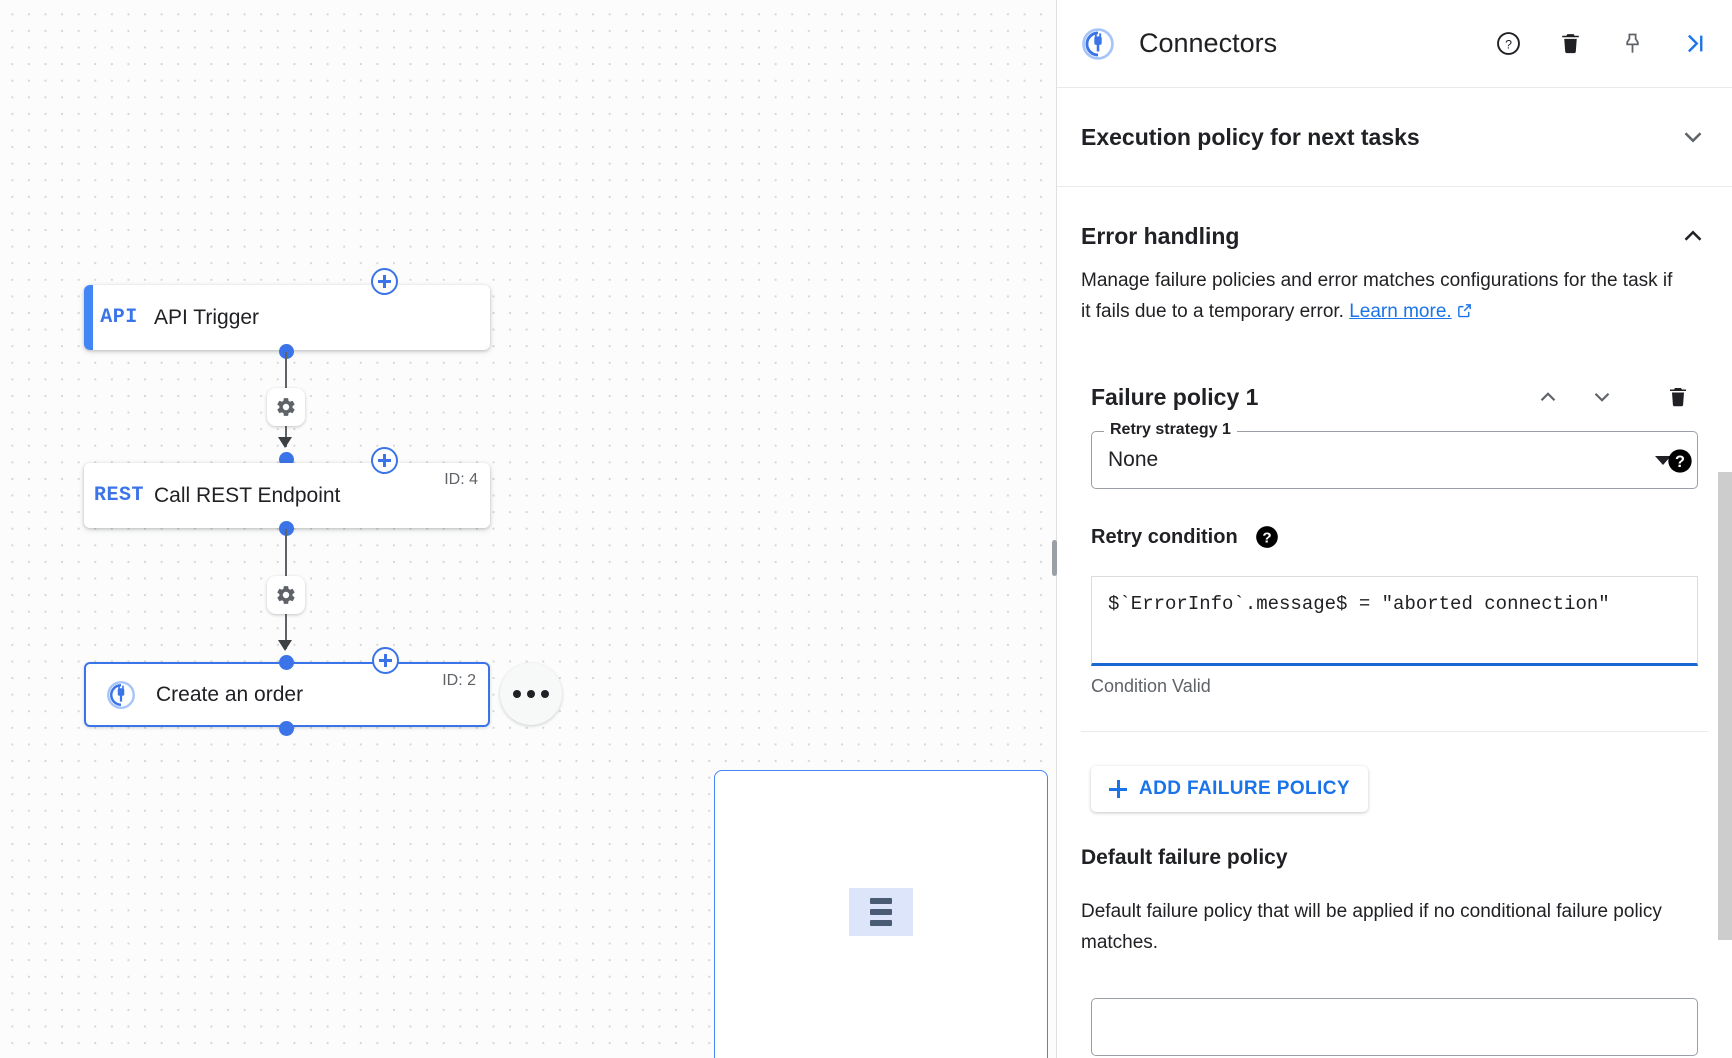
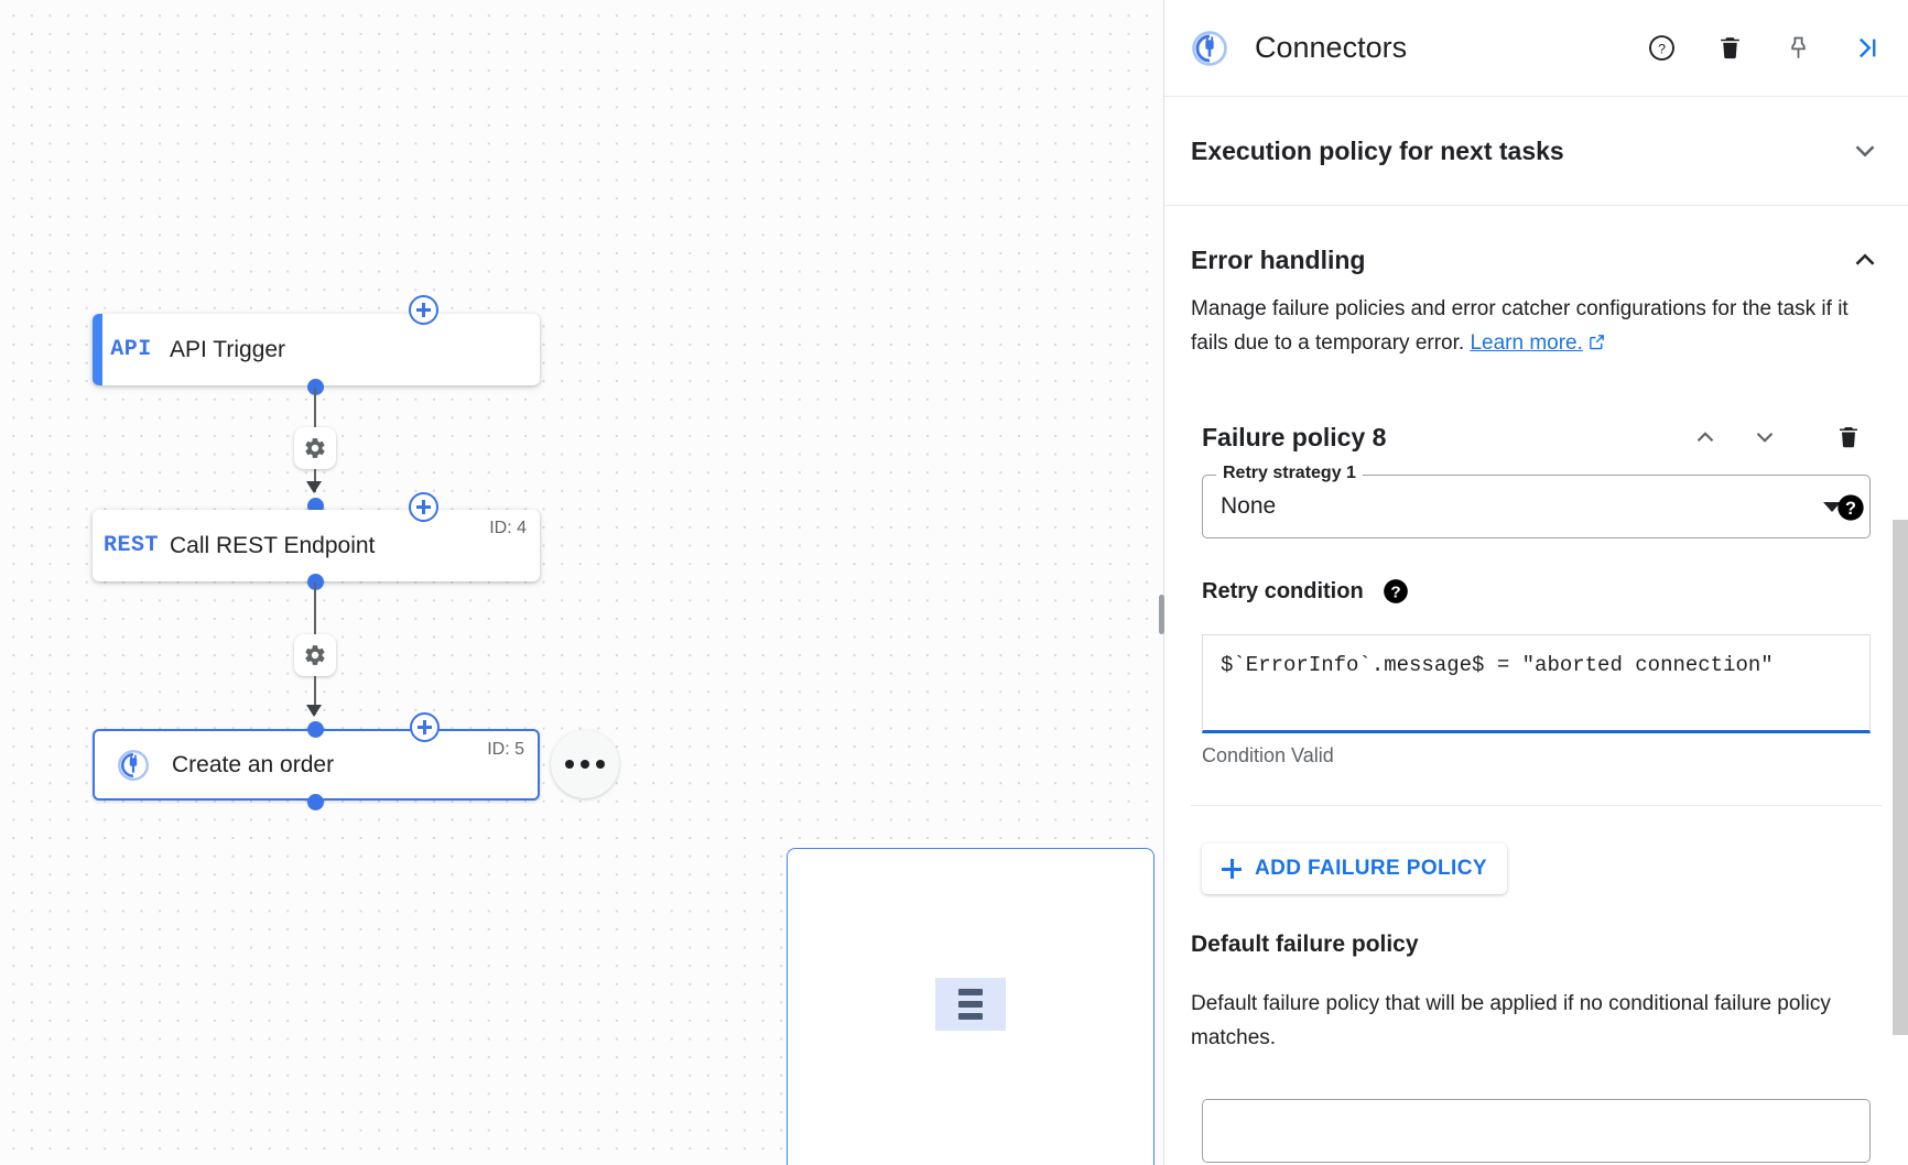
  API
  API Trigger
  REST
  Call REST Endpoint
  ID: 4
  Create an order
- ID: 2
+ ID: 5
  Connectors
  ?
  Execution policy for next tasks
  Error handling
- Manage failure policies and error matches configurations for the task if it fails due to a temporary error. Learn more.
+ Manage failure policies and error catcher configurations for the task if it fails due to a temporary error. Learn more.
- Failure policy 1
+ Failure policy 8
  Retry strategy 1
  None
  ?
  Retry condition
  ?
  $`ErrorInfo`.message$ = "aborted connection"
  Condition Valid
  ADD FAILURE POLICY
  Default failure policy
  Default failure policy that will be applied if no conditional failure policy matches.
